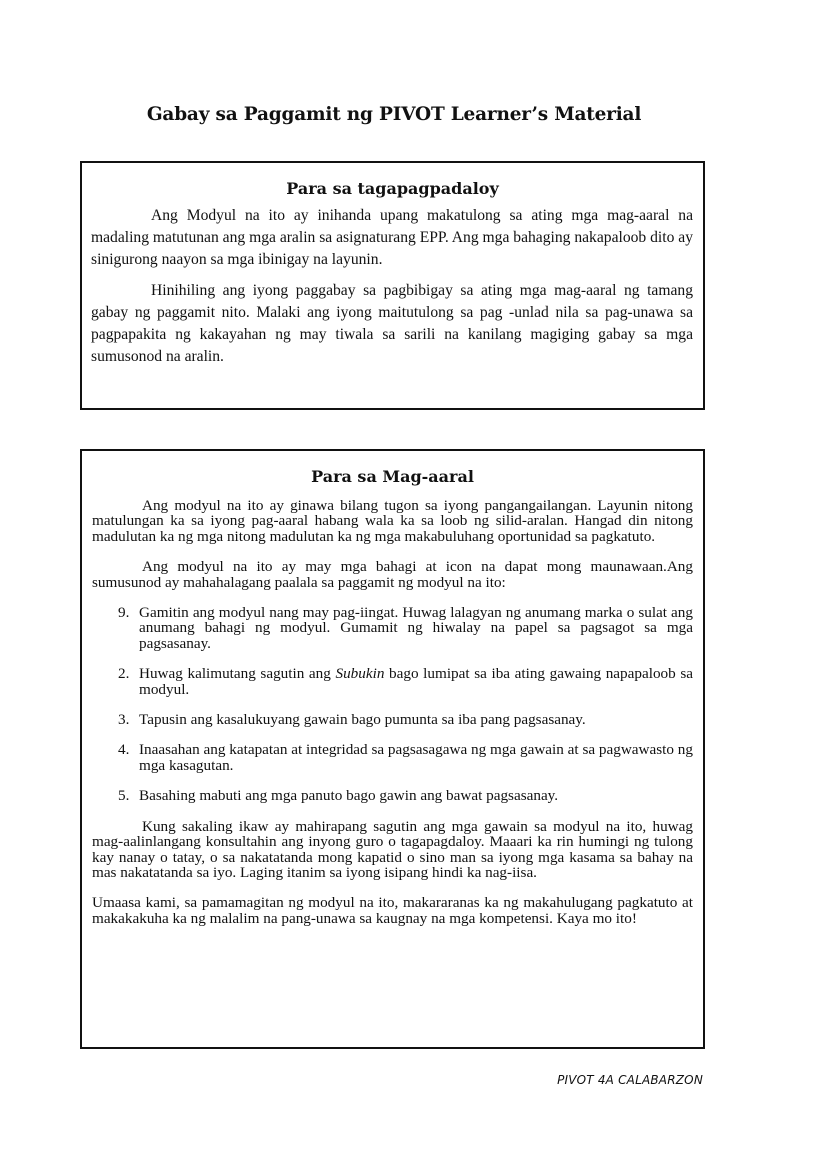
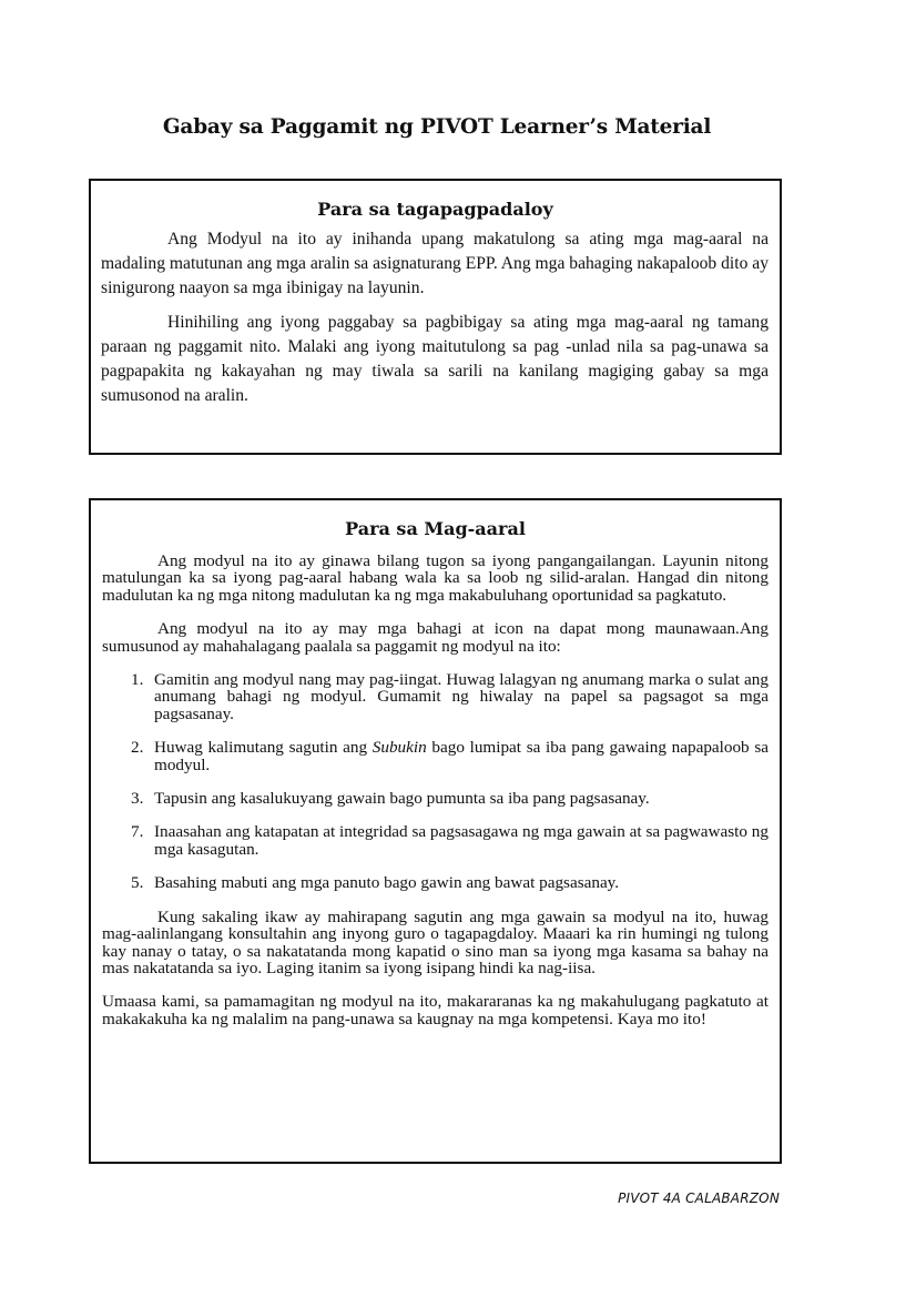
  Gabay sa Paggamit ng PIVOT Learner’s Material
  Para sa tagapagpadaloy
  Ang Modyul na ito ay inihanda upang makatulong sa ating mga mag-aaral na madaling matutunan ang mga aralin sa asignaturang EPP. Ang mga bahaging nakapaloob dito ay sinigurong naayon sa mga ibinigay na layunin.
- Hinihiling ang iyong paggabay sa pagbibigay sa ating mga mag-aaral ng tamang gabay ng paggamit nito. Malaki ang iyong maitutulong sa pag -unlad nila sa pag-unawa sa pagpapakita ng kakayahan ng may tiwala sa sarili na kanilang magiging gabay sa mga sumusonod na aralin.
+ Hinihiling ang iyong paggabay sa pagbibigay sa ating mga mag-aaral ng tamang paraan ng paggamit nito. Malaki ang iyong maitutulong sa pag -unlad nila sa pag-unawa sa pagpapakita ng kakayahan ng may tiwala sa sarili na kanilang magiging gabay sa mga sumusonod na aralin.
  Para sa Mag-aaral
  Ang modyul na ito ay ginawa bilang tugon sa iyong pangangailangan. Layunin nitong matulungan ka sa iyong pag-aaral habang wala ka sa loob ng silid-aralan. Hangad din nitong madulutan ka ng mga nitong madulutan ka ng mga makabuluhang oportunidad sa pagkatuto.
  Ang modyul na ito ay may mga bahagi at icon na dapat mong maunawaan.Ang sumusunod ay mahahalagang paalala sa paggamit ng modyul na ito:
- 9. Gamitin ang modyul nang may pag-iingat. Huwag lalagyan ng anumang marka o sulat ang anumang bahagi ng modyul. Gumamit ng hiwalay na papel sa pagsagot sa mga pagsasanay.
+ 1. Gamitin ang modyul nang may pag-iingat. Huwag lalagyan ng anumang marka o sulat ang anumang bahagi ng modyul. Gumamit ng hiwalay na papel sa pagsagot sa mga pagsasanay.
- 2. Huwag kalimutang sagutin ang Subukin bago lumipat sa iba ating gawaing napapaloob sa modyul.
+ 2. Huwag kalimutang sagutin ang Subukin bago lumipat sa iba pang gawaing napapaloob sa modyul.
  3. Tapusin ang kasalukuyang gawain bago pumunta sa iba pang pagsasanay.
- 4. Inaasahan ang katapatan at integridad sa pagsasagawa ng mga gawain at sa pagwawasto ng mga kasagutan.
+ 7. Inaasahan ang katapatan at integridad sa pagsasagawa ng mga gawain at sa pagwawasto ng mga kasagutan.
  5. Basahing mabuti ang mga panuto bago gawin ang bawat pagsasanay.
  Kung sakaling ikaw ay mahirapang sagutin ang mga gawain sa modyul na ito, huwag mag-aalinlangang konsultahin ang inyong guro o tagapagdaloy. Maaari ka rin humingi ng tulong kay nanay o tatay, o sa nakatatanda mong kapatid o sino man sa iyong mga kasama sa bahay na mas nakatatanda sa iyo. Laging itanim sa iyong isipang hindi ka nag-iisa.
  Umaasa kami, sa pamamagitan ng modyul na ito, makararanas ka ng makahulugang pagkatuto at makakakuha ka ng malalim na pang-unawa sa kaugnay na mga kompetensi. Kaya mo ito!
  PIVOT 4A CALABARZON
